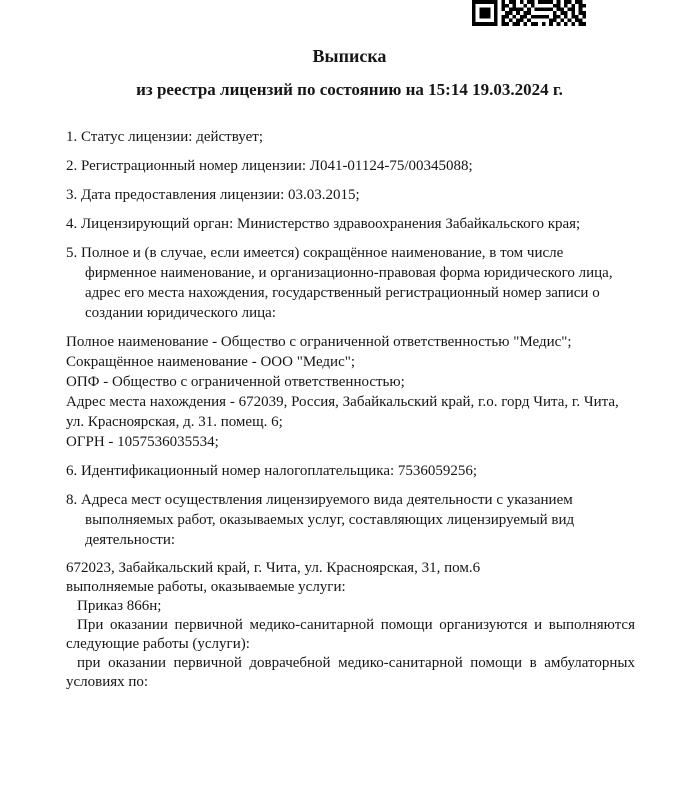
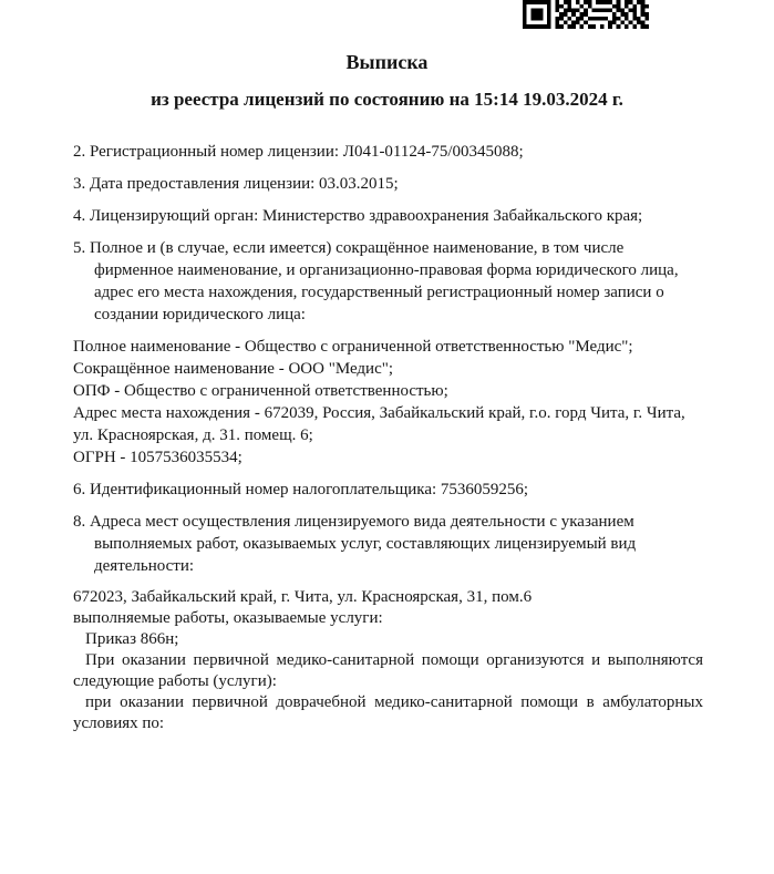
  Выписка
  из реестра лицензий по состоянию на 15:14 19.03.2024 г.
- 1. Статус лицензии: действует;
  2. Регистрационный номер лицензии: Л041-01124-75/00345088;
  3. Дата предоставления лицензии: 03.03.2015;
  4. Лицензирующий орган: Министерство здравоохранения Забайкальского края;
  5. Полное и (в случае, если имеется) сокращённое наименование, в том числе фирменное наименование, и организационно-правовая форма юридического лица, адрес его места нахождения, государственный регистрационный номер записи о создании юридического лица:
  Полное наименование - Общество с ограниченной ответственностью "Медис";
  Сокращённое наименование - ООО "Медис";
  ОПФ - Общество с ограниченной ответственностью;
  Адрес места нахождения - 672039, Россия, Забайкальский край, г.о. горд Чита, г. Чита, ул. Красноярская, д. 31. помещ. 6;
  ОГРН - 1057536035534;
  6. Идентификационный номер налогоплательщика: 7536059256;
  8. Адреса мест осуществления лицензируемого вида деятельности с указанием выполняемых работ, оказываемых услуг, составляющих лицензируемый вид деятельности:
  672023, Забайкальский край, г. Чита, ул. Красноярская, 31, пом.6
  выполняемые работы, оказываемые услуги:
  Приказ 866н;
  При оказании первичной медико-санитарной помощи организуются и выполняются следующие работы (услуги):
  при оказании первичной доврачебной медико-санитарной помощи в амбулаторных условиях по:
